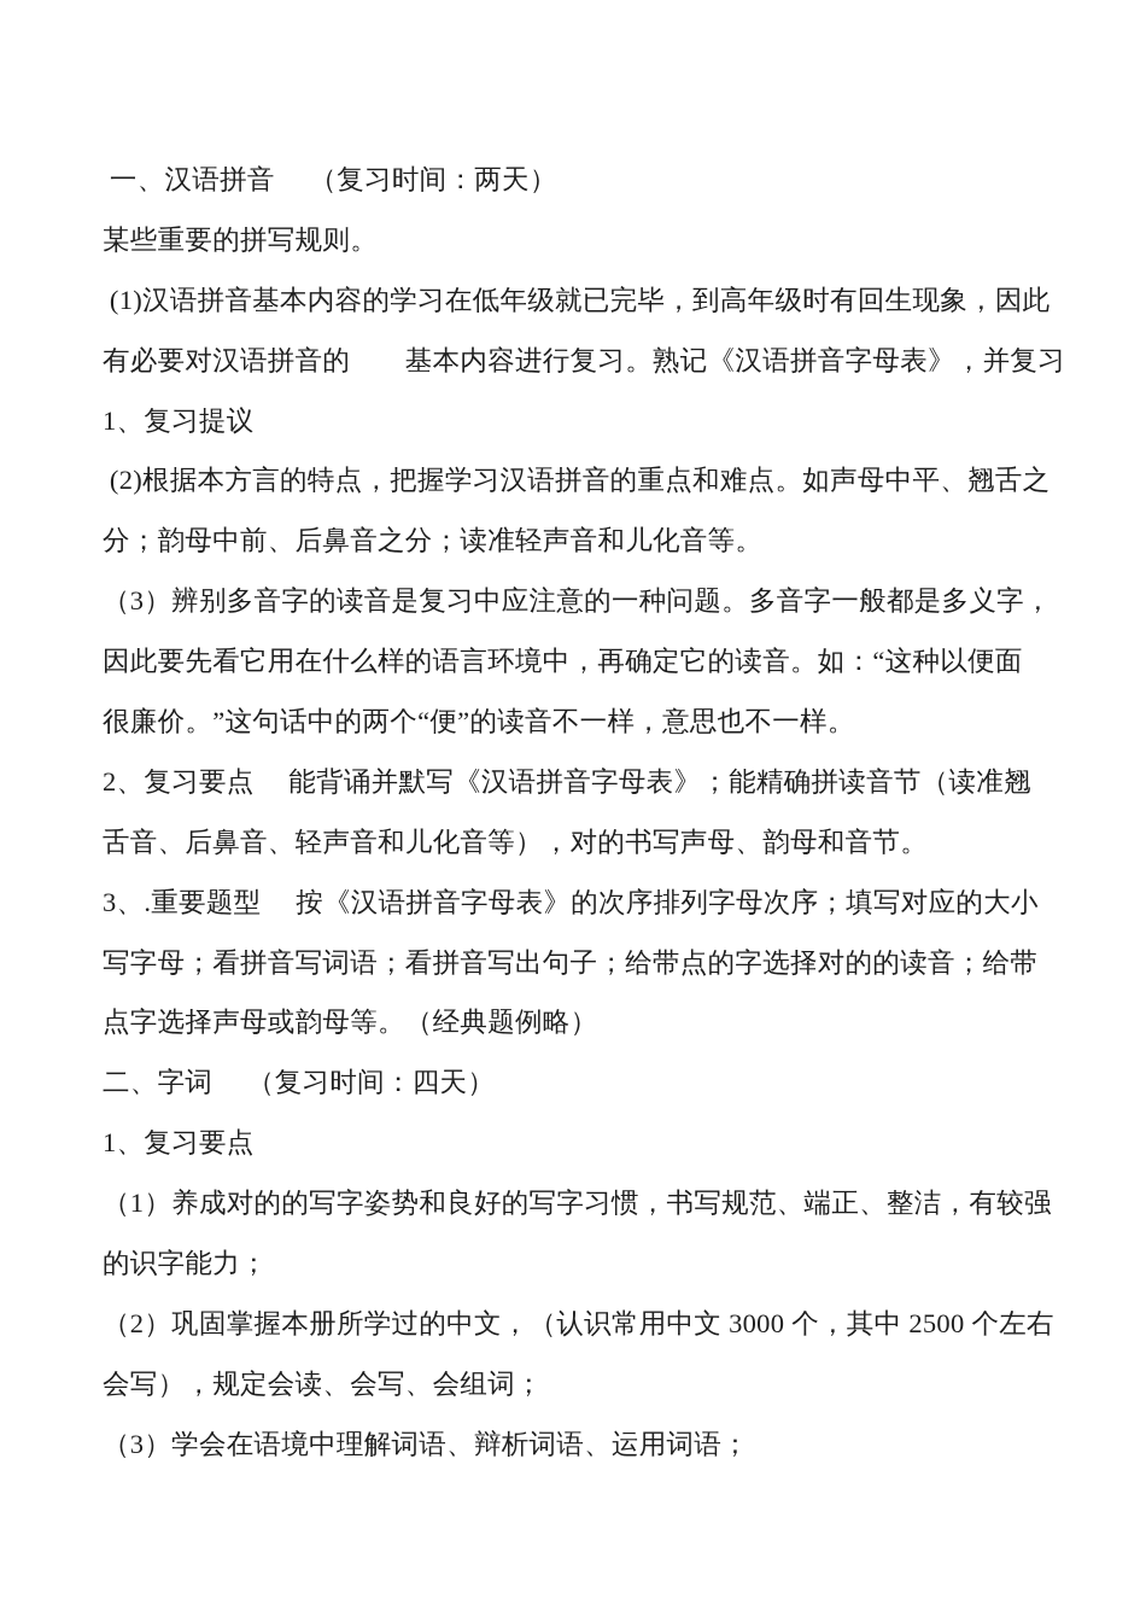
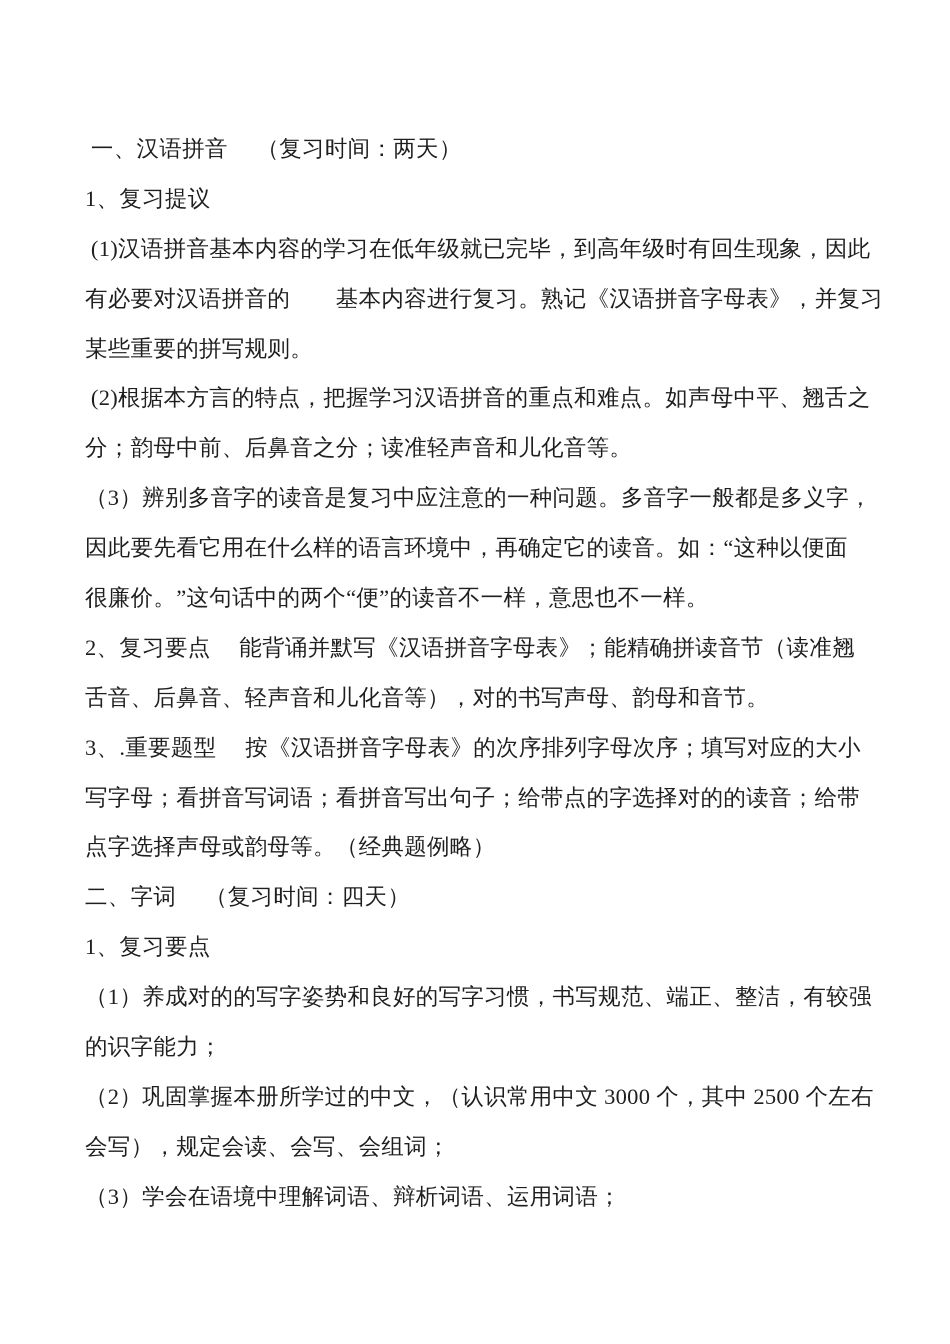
  一、汉语拼音 （复习时间：两天）
- 某些重要的拼写规则。
+ 1、复习提议
  (1)汉语拼音基本内容的学习在低年级就已完毕，到高年级时有回生现象，因此
  有必要对汉语拼音的 基本内容进行复习。熟记《汉语拼音字母表》，并复习
- 1、复习提议
+ 某些重要的拼写规则。
  (2)根据本方言的特点，把握学习汉语拼音的重点和难点。如声母中平、翘舌之
  分；韵母中前、后鼻音之分；读准轻声音和儿化音等。
  （3）辨别多音字的读音是复习中应注意的一种问题。多音字一般都是多义字，
  因此要先看它用在什么样的语言环境中，再确定它的读音。如：“这种以便面
  很廉价。”这句话中的两个“便”的读音不一样，意思也不一样。
  2、复习要点 能背诵并默写《汉语拼音字母表》；能精确拼读音节（读准翘
  舌音、后鼻音、轻声音和儿化音等），对的书写声母、韵母和音节。
  3、.重要题型 按《汉语拼音字母表》的次序排列字母次序；填写对应的大小
  写字母；看拼音写词语；看拼音写出句子；给带点的字选择对的的读音；给带
  点字选择声母或韵母等。（经典题例略）
  二、字词 （复习时间：四天）
  1、复习要点
  （1）养成对的的写字姿势和良好的写字习惯，书写规范、端正、整洁，有较强
  的识字能力；
  （2）巩固掌握本册所学过的中文，（认识常用中文 3000 个，其中 2500 个左右
  会写），规定会读、会写、会组词；
  （3）学会在语境中理解词语、辩析词语、运用词语；
